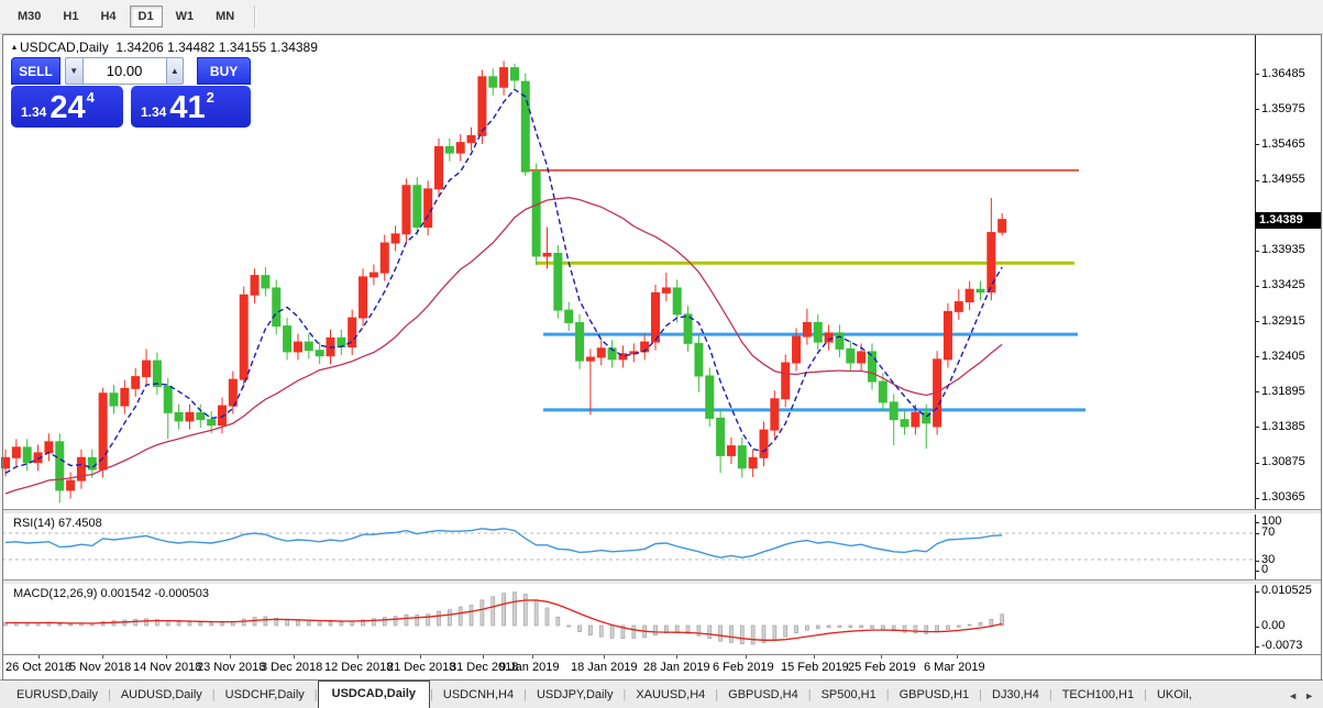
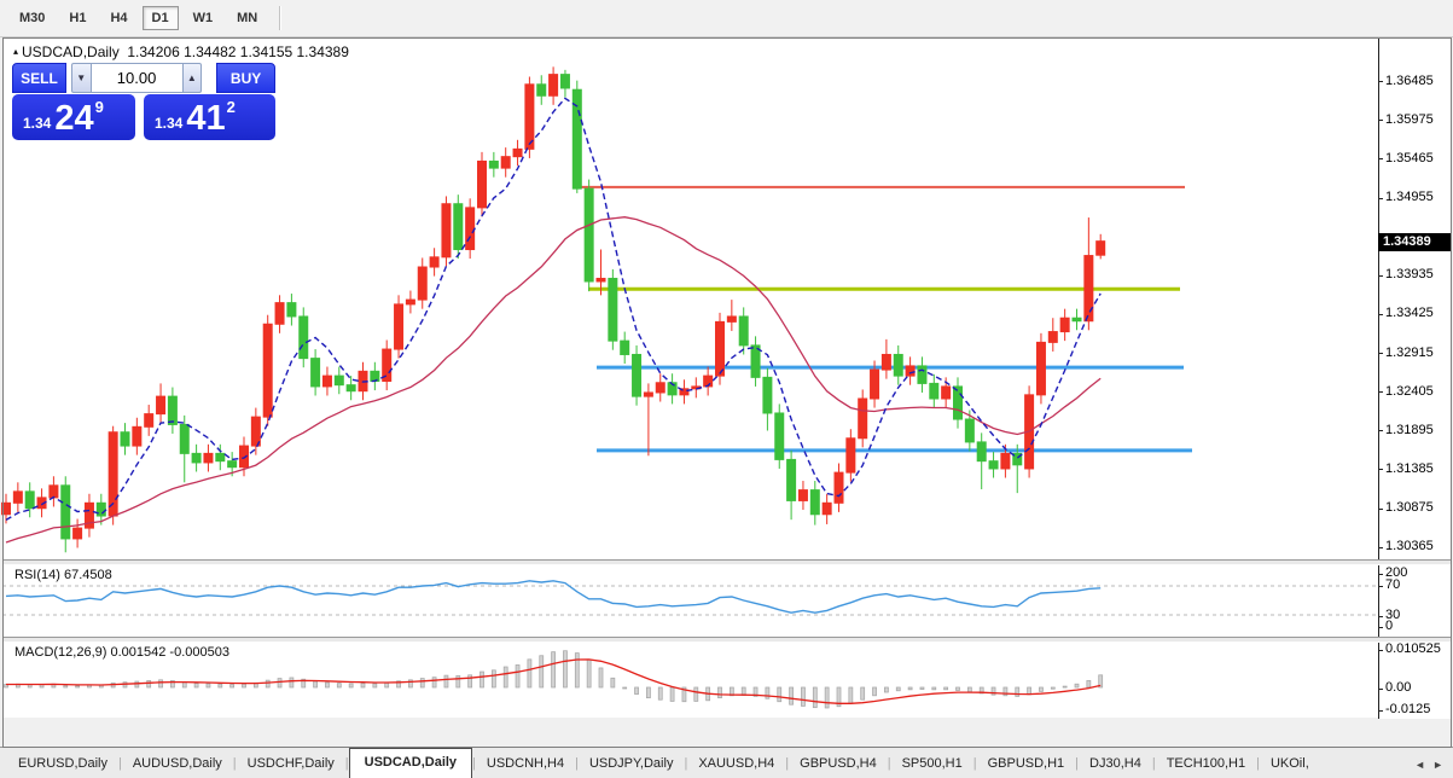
  M30
  H1
  H4
  D1
  W1
  MN
  ▴ USDCAD,Daily 1.34206 1.34482 1.34155 1.34389
  SELL
  ▼
  10.00
  ▲
  BUY
  1.34
  24
- 4
+ 9
  1.34
  41
  2
  RSI(14) 67.4508
  MACD(12,26,9) 0.001542 -0.000503
- 26 Oct 2018
- 5 Nov 2018
- 14 Nov 2018
- 23 Nov 2018
- 3 Dec 2018
- 12 Dec 2018
- 21 Dec 2018
- 31 Dec 2018
- 9 Jan 2019
- 18 Jan 2019
- 28 Jan 2019
- 6 Feb 2019
- 15 Feb 2019
- 25 Feb 2019
- 6 Mar 2019
  1.34389
  1.36485
  1.35975
  1.35465
  1.34955
  1.33935
  1.33425
  1.32915
  1.32405
  1.31895
  1.31385
  1.30875
  1.30365
- 100
+ 200
  70
  30
  0
  0.010525
  0.00
- -0.0073
+ -0.0125
  EURUSD,Daily
  |
  AUDUSD,Daily
  |
  USDCHF,Daily
  |
  USDCAD,Daily
  |
  USDCNH,H4
  |
  USDJPY,Daily
  |
  XAUUSD,H4
  |
  GBPUSD,H4
  |
  SP500,H1
  |
  GBPUSD,H1
  |
  DJ30,H4
  |
  TECH100,H1
  |
  UKOil,
  ◄ ►
